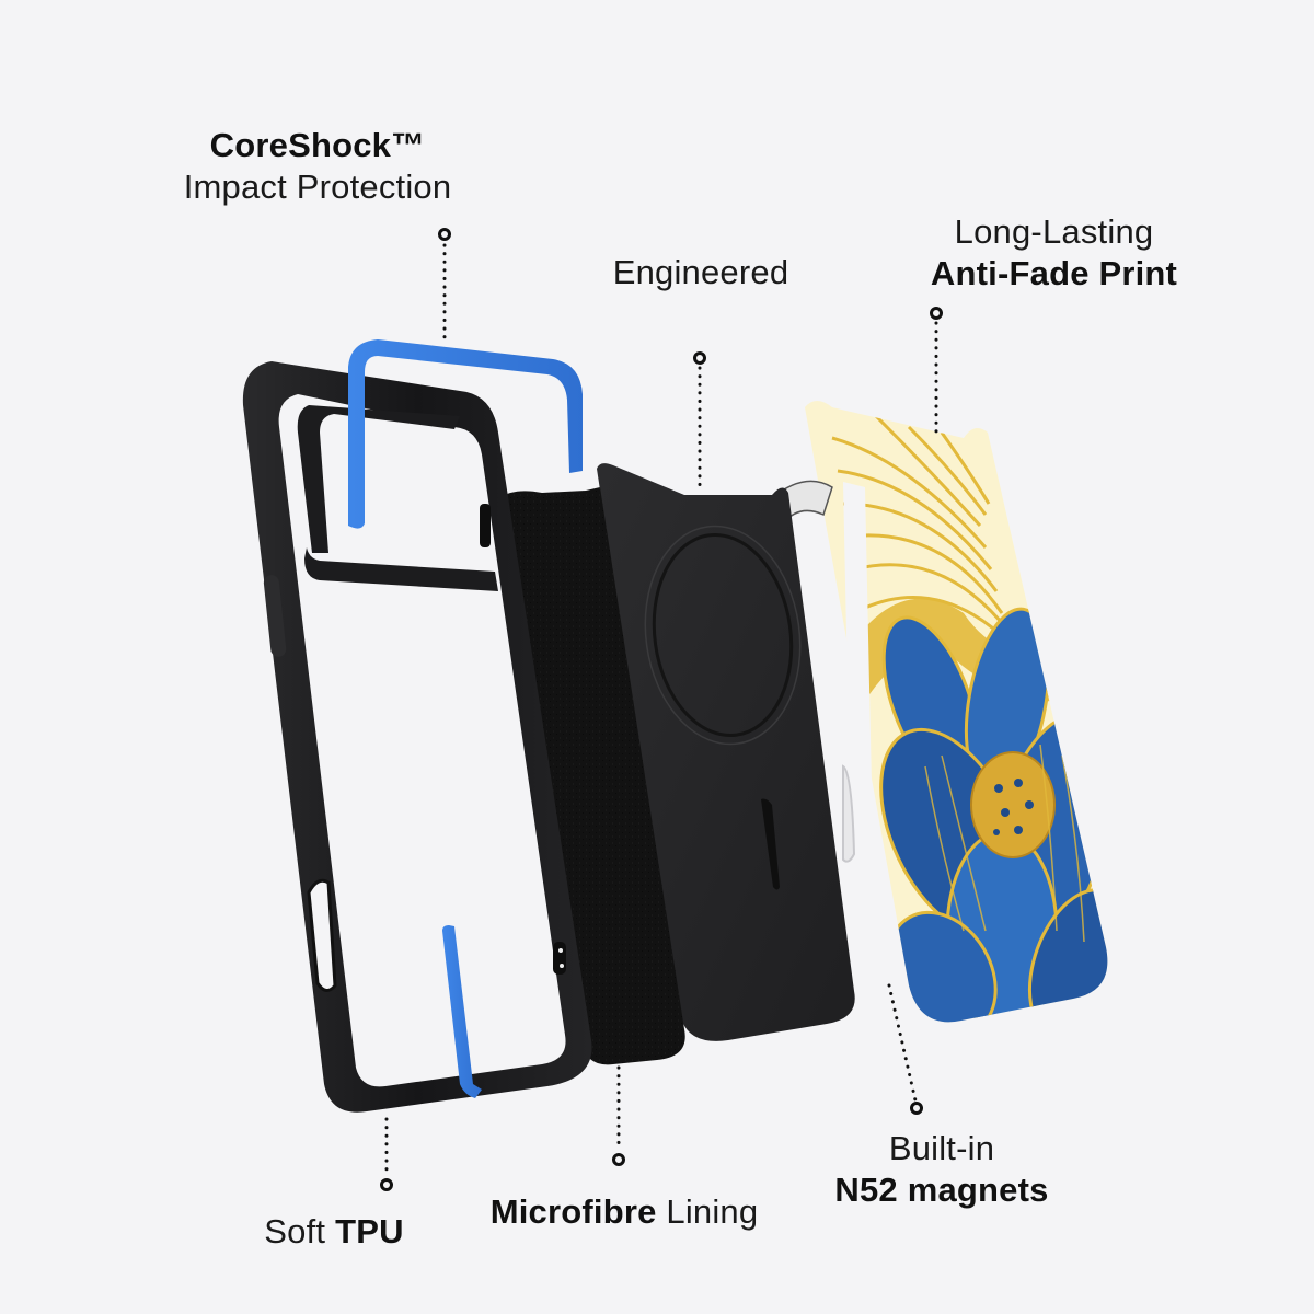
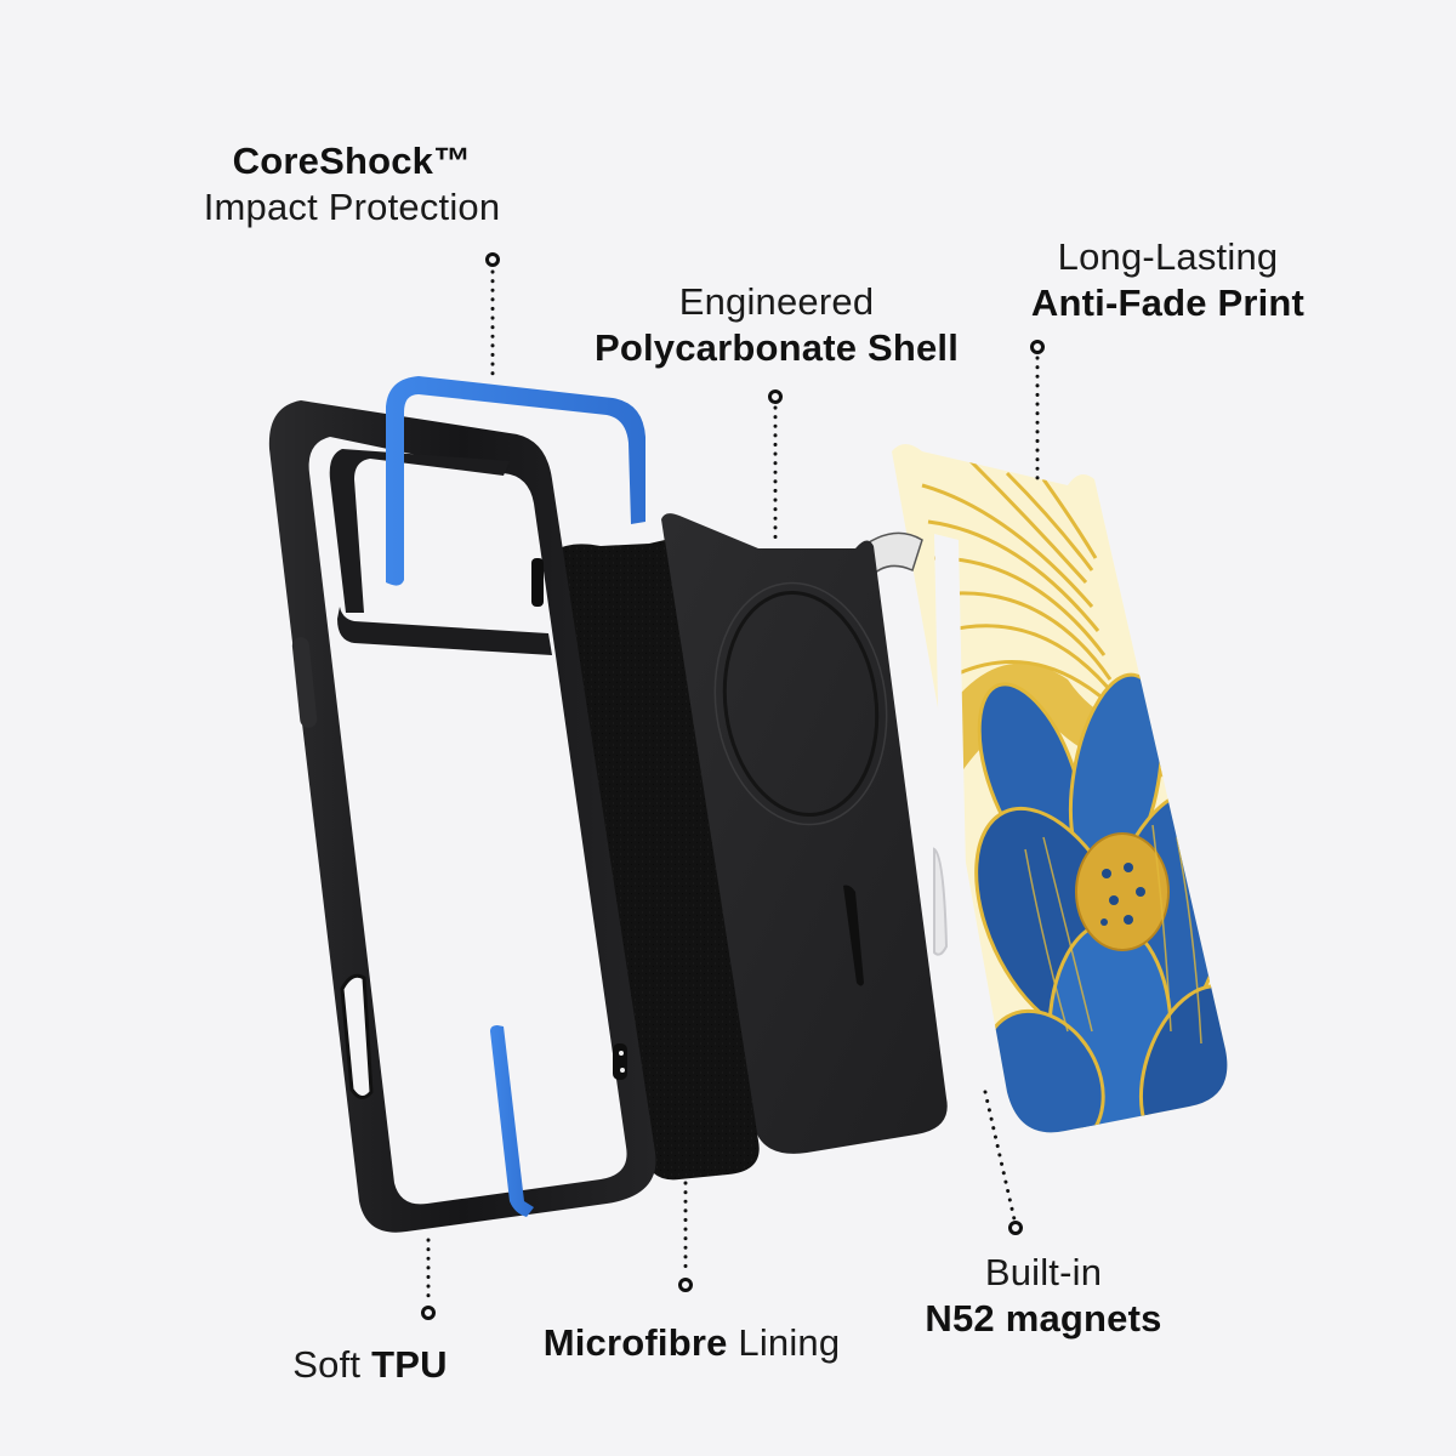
  CoreShock™
  Impact Protection
  Engineered
+ Polycarbonate Shell
  Long-Lasting
  Anti-Fade Print
  Soft TPU
  Microfibre Lining
  Built-in
  N52 magnets
